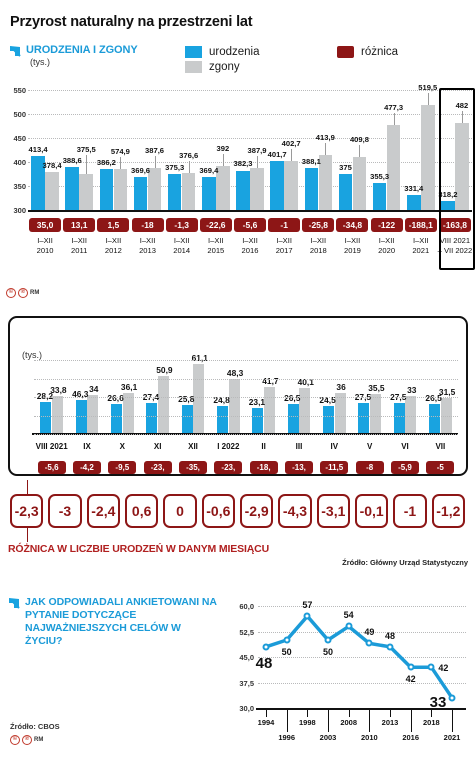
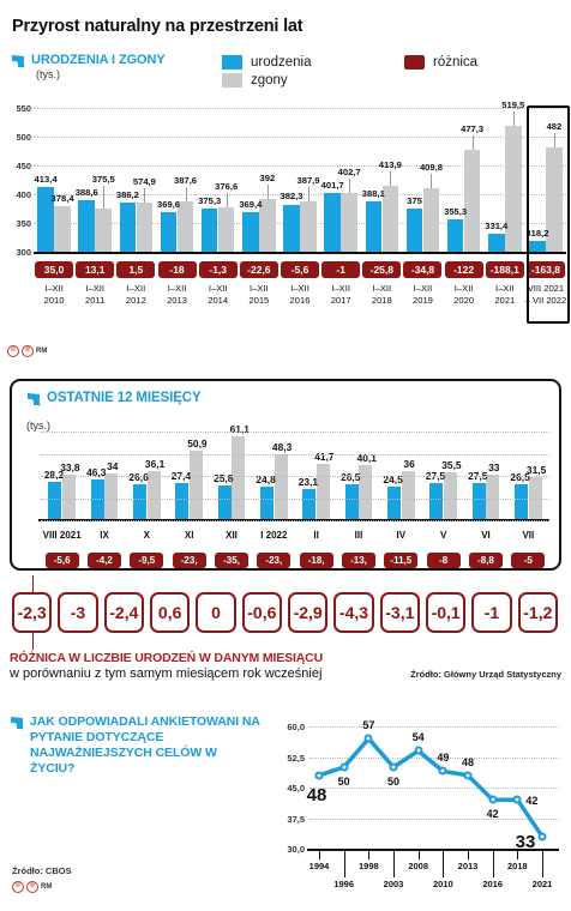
  Przyrost naturalny na przestrzeni lat
  URODZENIA I ZGONY
  (tys.)
  urodzenia
  zgony
  różnica
  300
  350
  400
  450
  500
  550
  413,4
  378,4
  388,6
  375,5
  386,2
  574,9
  369,6
  387,6
  375,3
  376,6
  369,4
  392
  382,3
  387,9
  401,7
  402,7
  388,1
  413,9
  375
  409,8
  355,3
  477,3
  331,4
  519,5
  318,2
  482
  35,0
  13,1
  1,5
  -18
  -1,3
  -22,6
  -5,6
  -1
  -25,8
  -34,8
  -122
  -188,1
  -163,8
  I–XII
  2010
  I–XII
  2011
  I–XII
  2012
  I–XII
  2013
  I–XII
  2014
  I–XII
  2015
  I–XII
  2016
  I–XII
  2017
  I–XII
  2018
  I–XII
  2019
  I–XII
  2020
  I–XII
  2021
  VIII 2021
  – VII 2022
+ OSTATNIE 12 MIESIĘCY
  (tys.)
  28,2
  33,8
  46,3
  34
  26,6
  36,1
  27,4
  50,9
  25,8
  61,1
  24,8
  48,3
  23,1
  41,7
  26,5
  40,1
  24,5
  36
  27,5
  35,5
  27,5
  33
  26,5
  31,5
  VIII 2021
  IX
  X
  XI
  XII
  I 2022
  II
  III
  IV
  V
  VI
  VII
  -5,6
  -4,2
  -9,5
  -23,
  -35,
  -23,
  -18,
  -13,
  -11,5
  -8
- -5,9
+ -8,8
  -5
  -2,3
  -3
  -2,4
  0,6
  0
  -0,6
  -2,9
  -4,3
  -3,1
  -0,1
  -1
  -1,2
  RÓŻNICA W LICZBIE URODZEŃ W DANYM MIESIĄCU
+ w porównaniu z tym samym miesiącem rok wcześniej
  Źródło: Główny Urząd Statystyczny
  JAK ODPOWIADALI ANKIETOWANI NA PYTANIE DOTYCZĄCE NAJWAŻNIEJSZYCH CELÓW W ŻYCIU?
  Źródło: CBOS
  60,0
  52,5
  45,0
  37,5
  30,0
  48
  1994
  50
  1996
  57
  1998
  50
  2003
  54
  2008
  49
  2010
  48
  2013
  42
  2016
  42
  2018
  33
  2021
